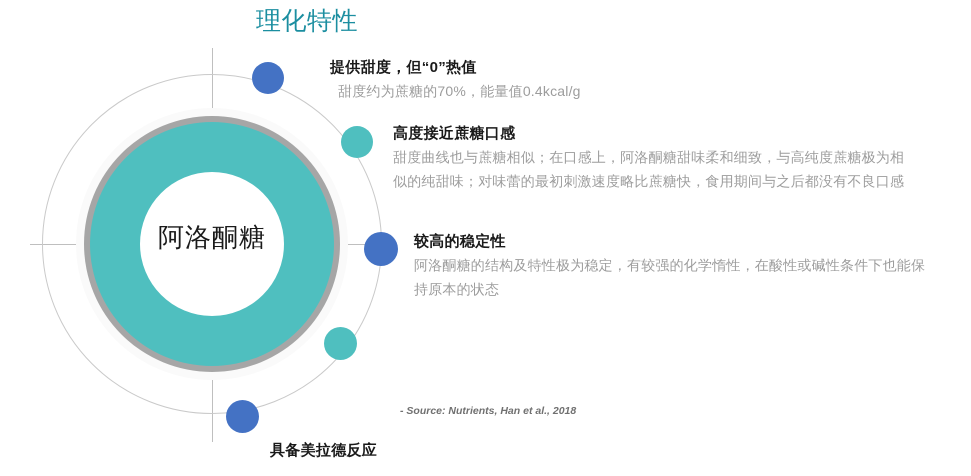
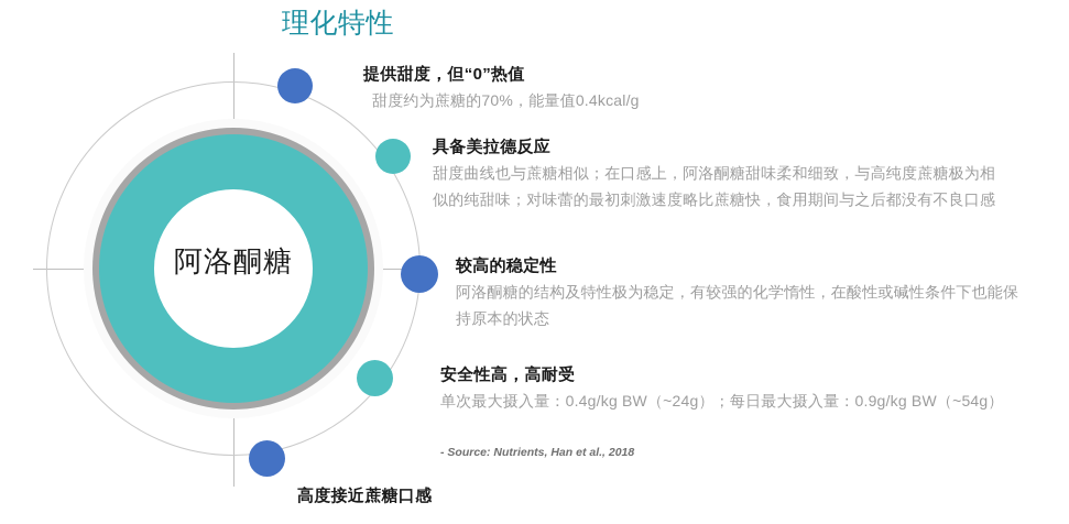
  理化特性
  阿洛酮糖
  提供甜度，但“0”热值
  甜度约为蔗糖的70%，能量值0.4kcal/g
- 高度接近蔗糖口感
+ 具备美拉德反应
  甜度曲线也与蔗糖相似；在口感上，阿洛酮糖甜味柔和细致，与高纯度蔗糖极为相似的纯甜味；对味蕾的最初刺激速度略比蔗糖快，食用期间与之后都没有不良口感
  较高的稳定性
  阿洛酮糖的结构及特性极为稳定，有较强的化学惰性，在酸性或碱性条件下也能保持原本的状态
+ 安全性高，高耐受
+ 单次最大摄入量：0.4g/kg BW（~24g）；每日最大摄入量：0.9g/kg BW（~54g）
  - Source: Nutrients, Han et al., 2018
- 具备美拉德反应
+ 高度接近蔗糖口感
